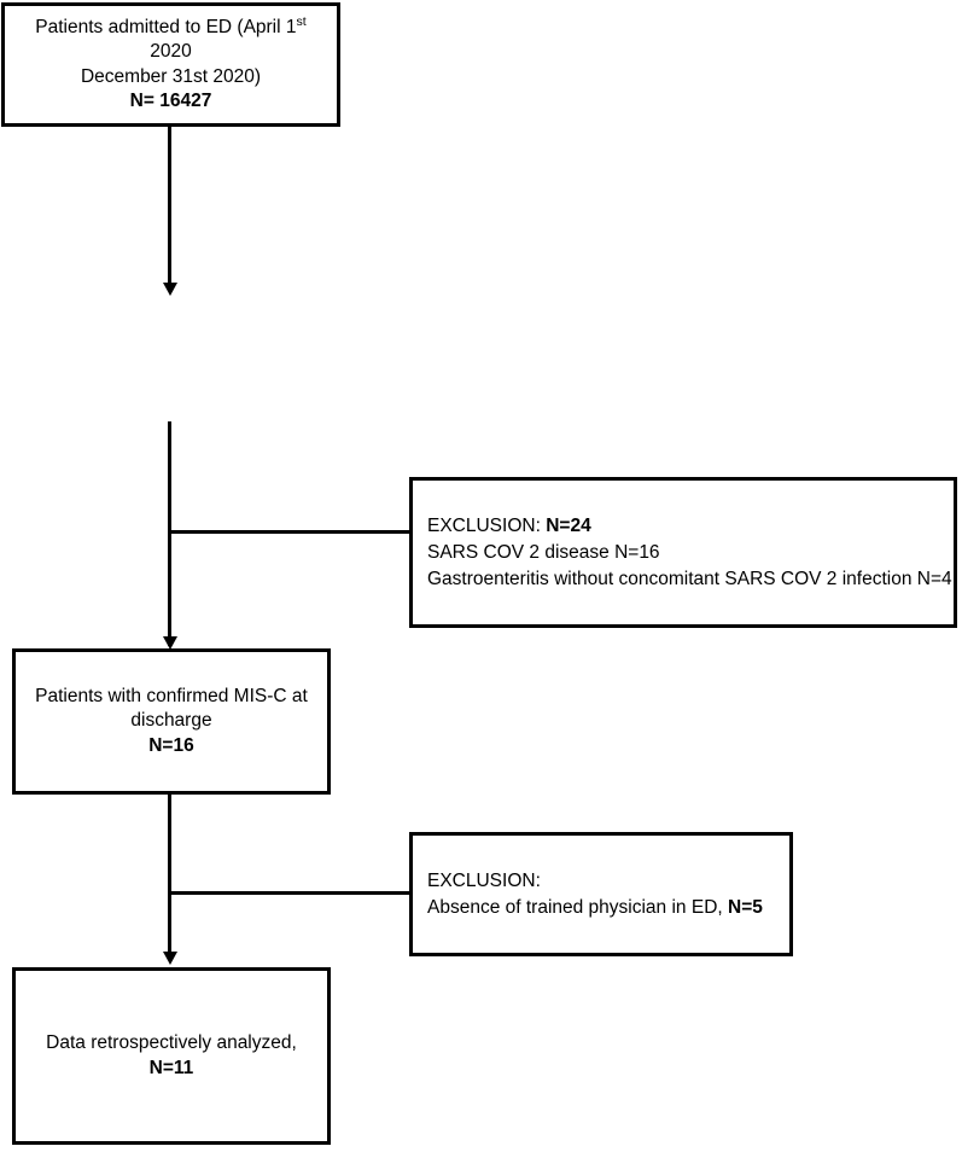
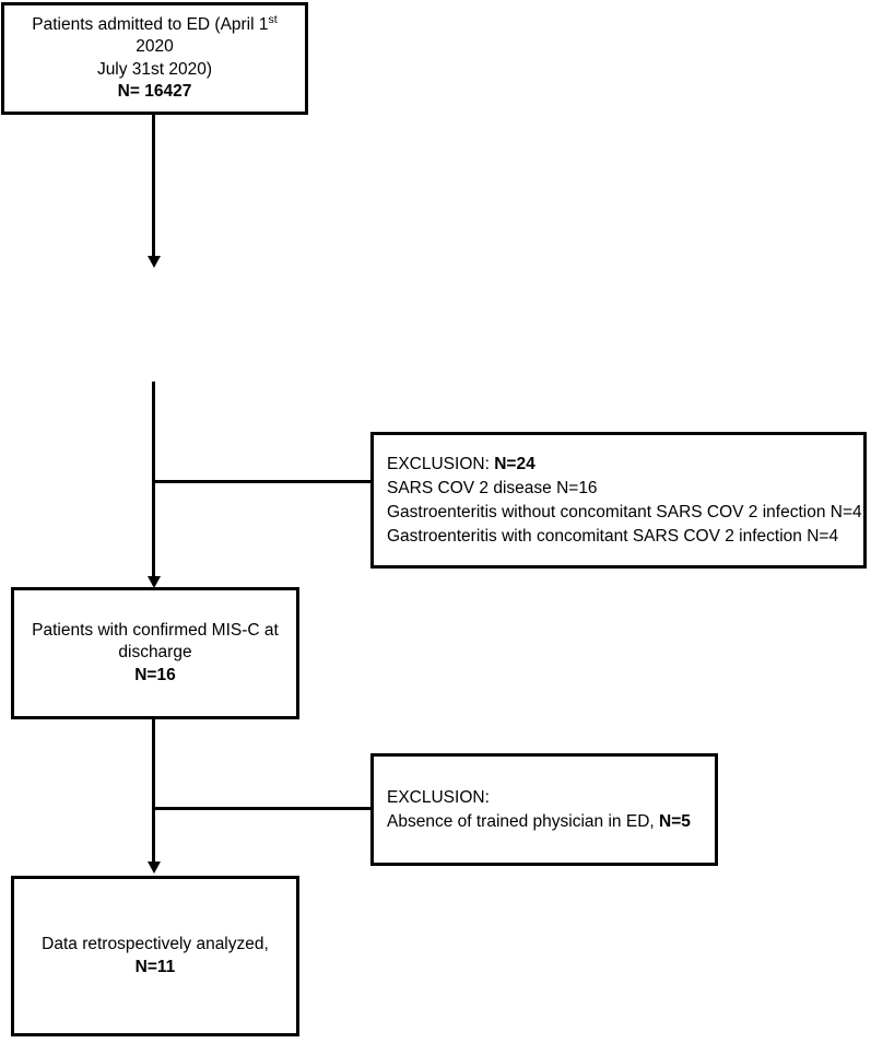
  Patients admitted to ED (April 1st 2020
- December 31st 2020)
+ July 31st 2020)
  N= 16427
  EXCLUSION: N=24
  SARS COV 2 disease N=16
  Gastroenteritis without concomitant SARS COV 2 infection N=4
+ Gastroenteritis with concomitant SARS COV 2 infection N=4
  Patients with confirmed MIS-C at
  discharge
  N=16
  EXCLUSION:
  Absence of trained physician in ED, N=5
  Data retrospectively analyzed, N=11
